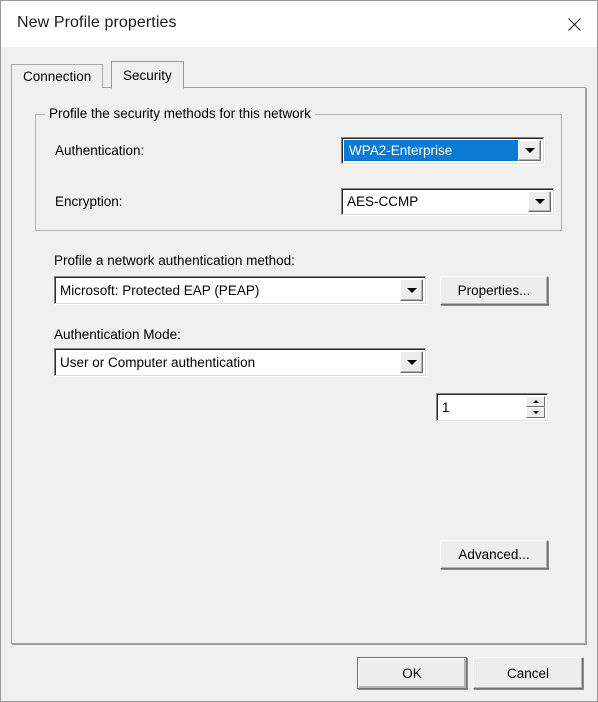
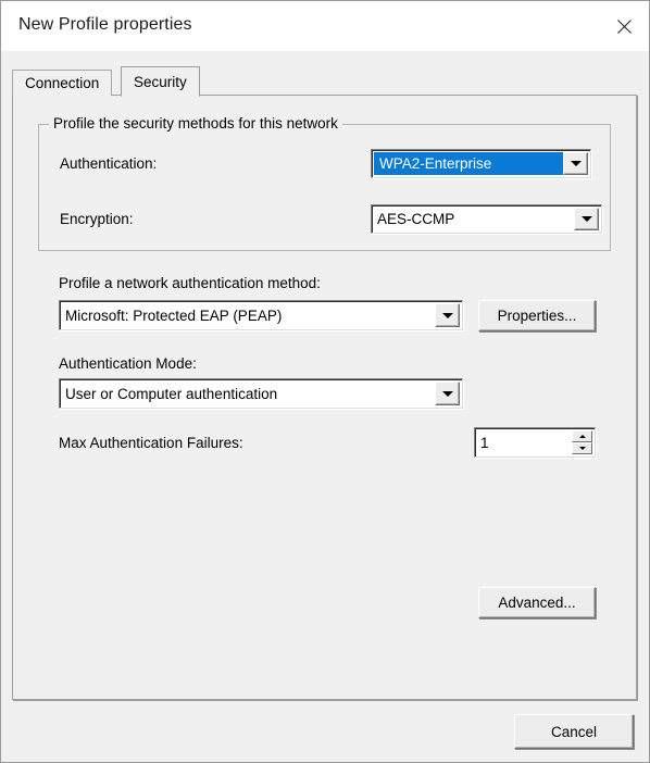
  New Profile properties
  Connection
  Security
  Profile the security methods for this network
  Authentication:
  WPA2-Enterprise
  Encryption:
  AES-CCMP
  Profile a network authentication method:
  Microsoft: Protected EAP (PEAP)
  Properties...
  Authentication Mode:
  User or Computer authentication
+ Max Authentication Failures:
  1
  Advanced...
- OK
  Cancel
